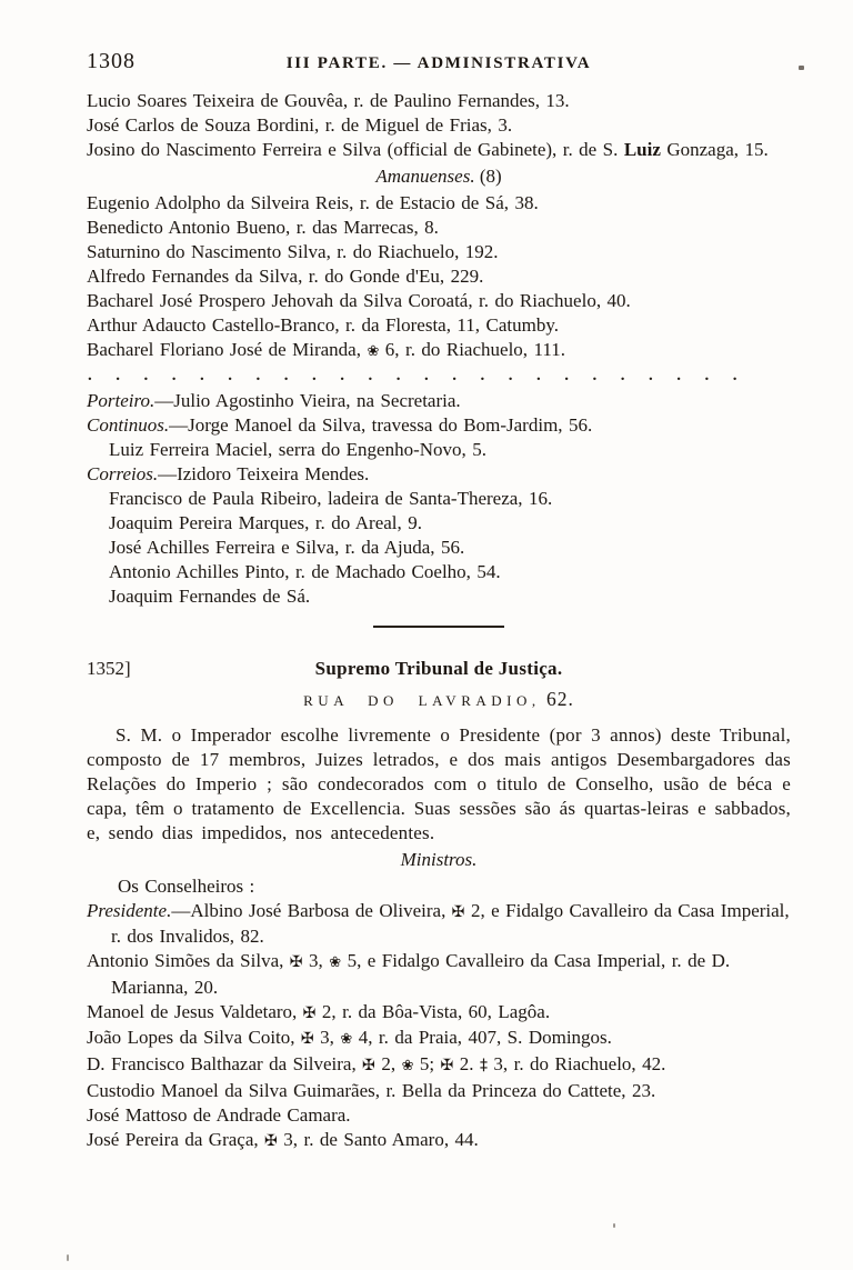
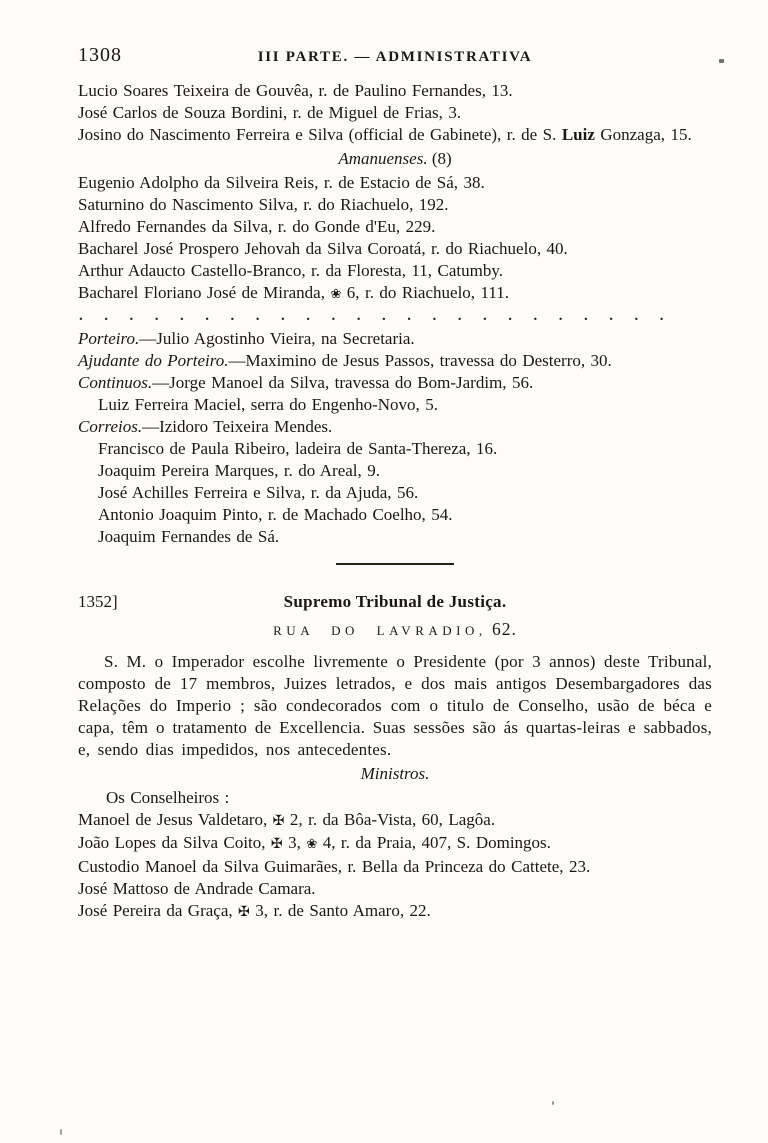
  1308
  III PARTE. — ADMINISTRATIVA
  Lucio Soares Teixeira de Gouvêa, r. de Paulino Fernandes, 13.
  José Carlos de Souza Bordini, r. de Miguel de Frias, 3.
  Josino do Nascimento Ferreira e Silva (official de Gabinete), r. de S. Luiz Gonzaga, 15.
  Amanuenses. (8)
  Eugenio Adolpho da Silveira Reis, r. de Estacio de Sá, 38.
- Benedicto Antonio Bueno, r. das Marrecas, 8.
  Saturnino do Nascimento Silva, r. do Riachuelo, 192.
  Alfredo Fernandes da Silva, r. do Gonde d'Eu, 229.
  Bacharel José Prospero Jehovah da Silva Coroatá, r. do Riachuelo, 40.
  Arthur Adaucto Castello-Branco, r. da Floresta, 11, Catumby.
  Bacharel Floriano José de Miranda, ❀ 6, r. do Riachuelo, 111.
  ........................
  Porteiro.—Julio Agostinho Vieira, na Secretaria.
+ Ajudante do Porteiro.—Maximino de Jesus Passos, travessa do Desterro, 30.
  Continuos.—Jorge Manoel da Silva, travessa do Bom-Jardim, 56.
  Luiz Ferreira Maciel, serra do Engenho-Novo, 5.
  Correios.—Izidoro Teixeira Mendes.
  Francisco de Paula Ribeiro, ladeira de Santa-Thereza, 16.
  Joaquim Pereira Marques, r. do Areal, 9.
  José Achilles Ferreira e Silva, r. da Ajuda, 56.
- Antonio Achilles Pinto, r. de Machado Coelho, 54.
+ Antonio Joaquim Pinto, r. de Machado Coelho, 54.
  Joaquim Fernandes de Sá.
  1352]
  Supremo Tribunal de Justiça.
  RUA DO LAVRADIO, 62.
  S. M. o Imperador escolhe livremente o Presidente (por 3 annos) deste Tribunal, composto de 17 membros, Juizes letrados, e dos mais antigos Desembargadores das Relações do Imperio ; são condecorados com o titulo de Conselho, usão de béca e capa, têm o tratamento de Excellencia. Suas sessões são ás quartas-leiras e sabbados, e, sendo dias impedidos, nos antecedentes.
  Ministros.
  Os Conselheiros :
- Presidente.—Albino José Barbosa de Oliveira, ✠ 2, e Fidalgo Cavalleiro da Casa Imperial, r. dos Invalidos, 82.
- Antonio Simões da Silva, ✠ 3, ❀ 5, e Fidalgo Cavalleiro da Casa Imperial, r. de D. Marianna, 20.
  Manoel de Jesus Valdetaro, ✠ 2, r. da Bôa-Vista, 60, Lagôa.
  João Lopes da Silva Coito, ✠ 3, ❀ 4, r. da Praia, 407, S. Domingos.
- D. Francisco Balthazar da Silveira, ✠ 2, ❀ 5; ✠ 2. ‡ 3, r. do Riachuelo, 42.
  Custodio Manoel da Silva Guimarães, r. Bella da Princeza do Cattete, 23.
  José Mattoso de Andrade Camara.
- José Pereira da Graça, ✠ 3, r. de Santo Amaro, 44.
+ José Pereira da Graça, ✠ 3, r. de Santo Amaro, 22.
